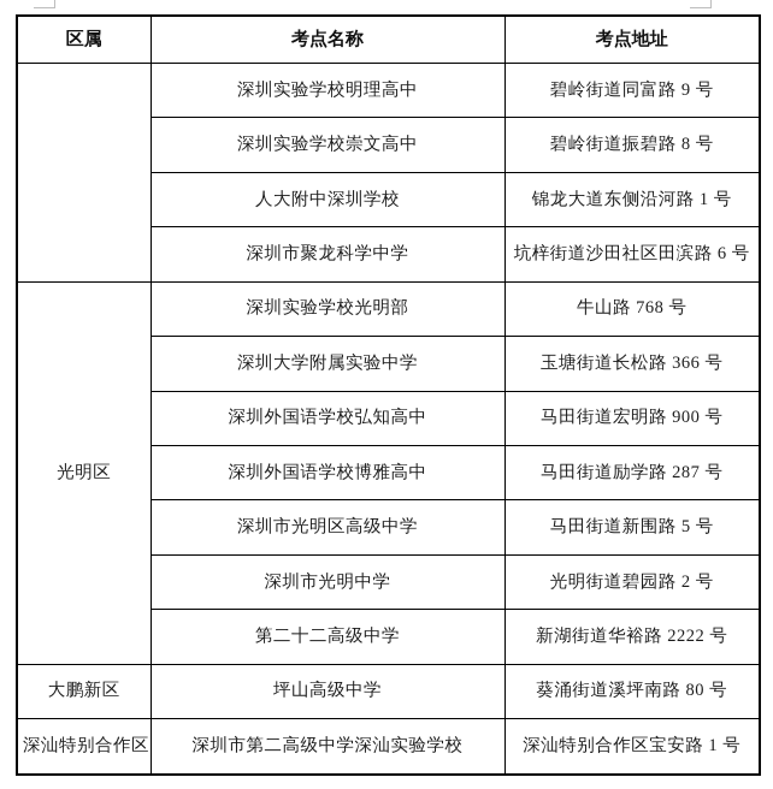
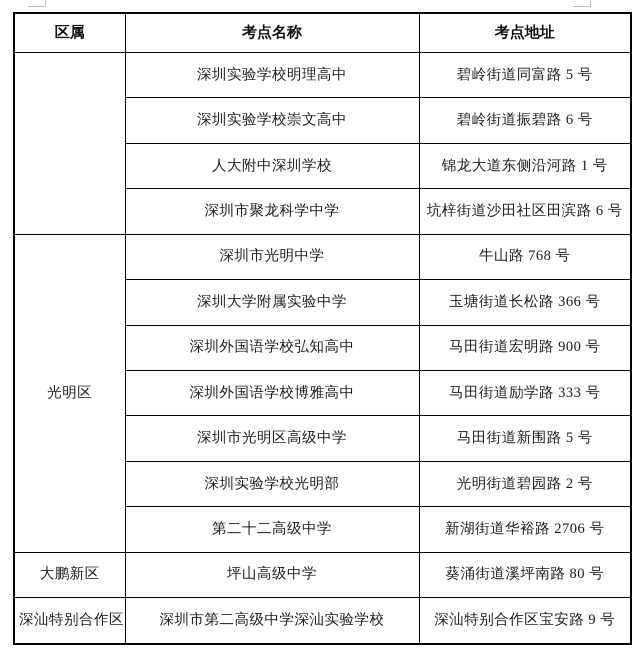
  区属	考点名称	考点地址
- 	深圳实验学校明理高中	碧岭街道同富路 9 号
+ 	深圳实验学校明理高中	碧岭街道同富路 5 号
- 深圳实验学校崇文高中	碧岭街道振碧路 8 号
+ 深圳实验学校崇文高中	碧岭街道振碧路 6 号
  人大附中深圳学校	锦龙大道东侧沿河路 1 号
  深圳市聚龙科学中学	坑梓街道沙田社区田滨路 6 号
- 光明区	深圳实验学校光明部	牛山路 768 号
+ 光明区	深圳市光明中学	牛山路 768 号
  深圳大学附属实验中学	玉塘街道长松路 366 号
  深圳外国语学校弘知高中	马田街道宏明路 900 号
- 深圳外国语学校博雅高中	马田街道励学路 287 号
+ 深圳外国语学校博雅高中	马田街道励学路 333 号
  深圳市光明区高级中学	马田街道新围路 5 号
- 深圳市光明中学	光明街道碧园路 2 号
+ 深圳实验学校光明部	光明街道碧园路 2 号
- 第二十二高级中学	新湖街道华裕路 2222 号
+ 第二十二高级中学	新湖街道华裕路 2706 号
  大鹏新区	坪山高级中学	葵涌街道溪坪南路 80 号
- 深汕特别合作区	深圳市第二高级中学深汕实验学校	深汕特别合作区宝安路 1 号
+ 深汕特别合作区	深圳市第二高级中学深汕实验学校	深汕特别合作区宝安路 9 号
